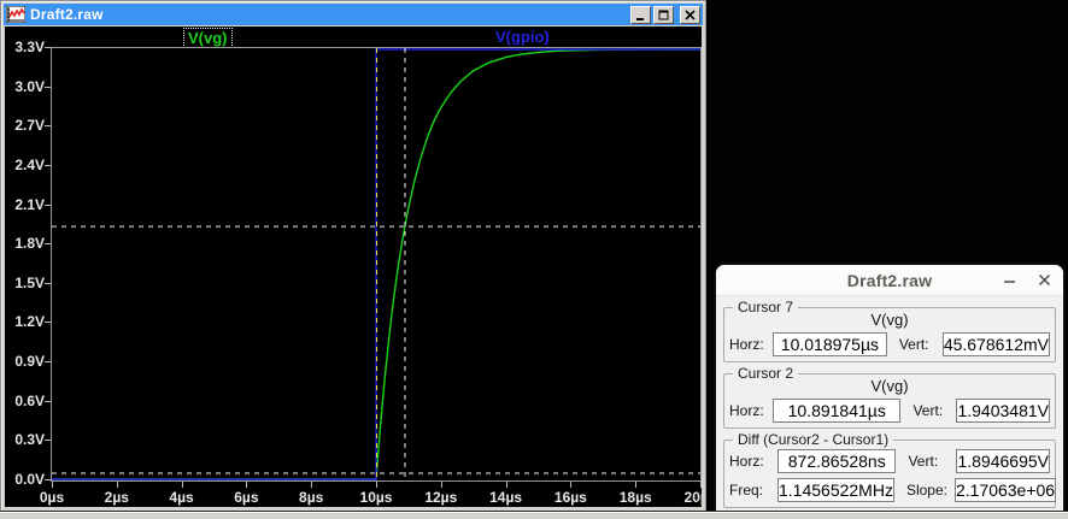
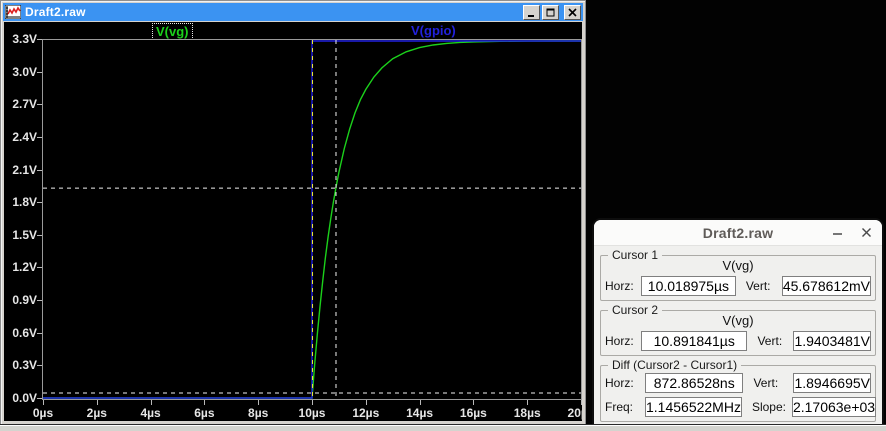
  Draft2.raw
  V(vg)
  V(gpio)
  0.0V
  0.3V
  0.6V
  0.9V
  1.2V
  1.5V
  1.8V
  2.1V
  2.4V
  2.7V
  3.0V
  3.3V
  0µs
  2µs
  4µs
  6µs
  8µs
  10µs
  12µs
  14µs
  16µs
  18µs
  Draft2.raw
- Cursor 7
+ Cursor 1
  V(vg)
  Horz:
  10.018975µs
  Vert:
  45.678612mV
  Cursor 2
  V(vg)
  Horz:
  10.891841µs
  Vert:
  1.9403481V
  Diff (Cursor2 - Cursor1)
  Horz:
  872.86528ns
  Vert:
  1.8946695V
  Freq:
  1.1456522MHz
  Slope:
- 2.17063e+06
+ 2.17063e+03
